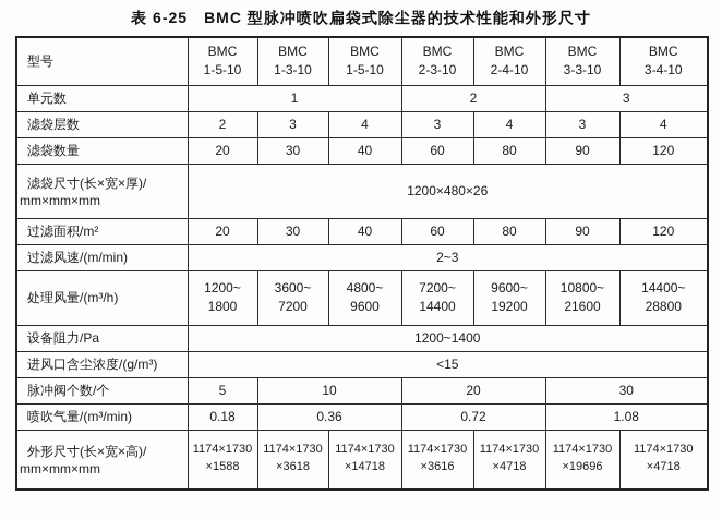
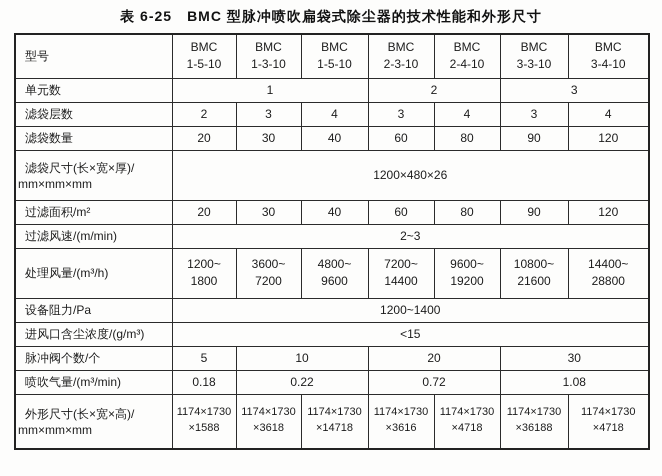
  表 6-25 BMC 型脉冲喷吹扁袋式除尘器的技术性能和外形尺寸
  型号	BMC 1-5-10	BMC 1-3-10	BMC 1-5-10	BMC 2-3-10	BMC 2-4-10	BMC 3-3-10	BMC 3-4-10
  单元数	1	2	3
  滤袋层数	2	3	4	3	4	3	4
  滤袋数量	20	30	40	60	80	90	120
  滤袋尺寸(长×宽×厚)/ mm×mm×mm	1200×480×26
  过滤面积/m²	20	30	40	60	80	90	120
  过滤风速/(m/min)	2~3
  处理风量/(m³/h)	1200~ 1800	3600~ 7200	4800~ 9600	7200~ 14400	9600~ 19200	10800~ 21600	14400~ 28800
  设备阻力/Pa	1200~1400
  进风口含尘浓度/(g/m³)	<15
  脉冲阀个数/个	5	10	20	30
- 喷吹气量/(m³/min)	0.18	0.36	0.72	1.08
+ 喷吹气量/(m³/min)	0.18	0.22	0.72	1.08
- 外形尺寸(长×宽×高)/ mm×mm×mm	1174×1730 ×1588	1174×1730 ×3618	1174×1730 ×14718	1174×1730 ×3616	1174×1730 ×4718	1174×1730 ×19696	1174×1730 ×4718
+ 外形尺寸(长×宽×高)/ mm×mm×mm	1174×1730 ×1588	1174×1730 ×3618	1174×1730 ×14718	1174×1730 ×3616	1174×1730 ×4718	1174×1730 ×36188	1174×1730 ×4718
